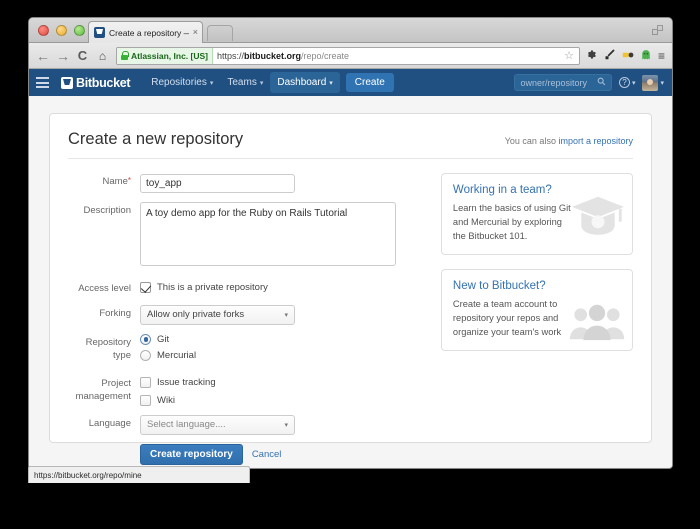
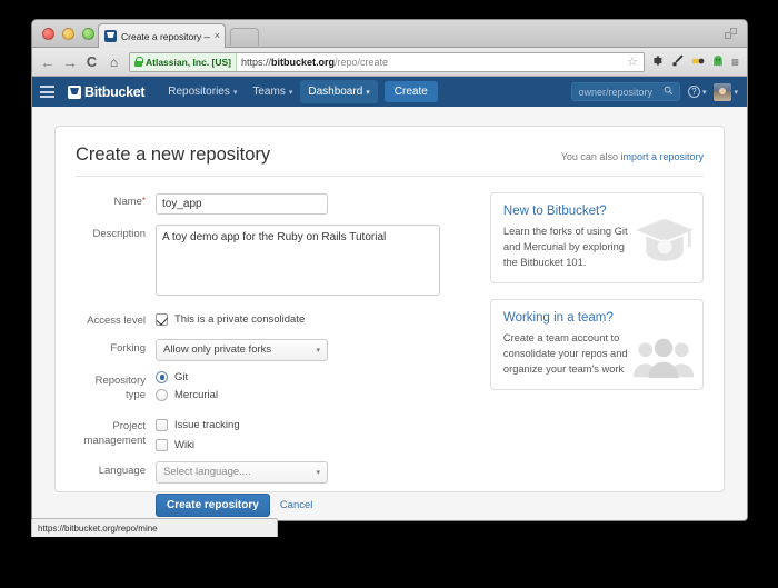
  Create a repository —
  ×
  ←
  →
  C
  ⌂
  Atlassian, Inc. [US]
  https://bitbucket.org/repo/create
  ☆
  ≡
  Bitbucket
  Repositories
  Teams
  Dashboard
  Create
  owner/repository
  ?
  Create a new repository
  You can also import a repository
  Name*
  toy_app
  Description
  A toy demo app for the Ruby on Rails Tutorial
  Access level
- This is a private repository
+ This is a private consolidate
  Forking
  Allow only private forks
  Repository type
  Git
  Mercurial
  Project
  management
  Issue tracking
  Wiki
  Language
  Select language....
  Create repository
  Cancel
- Working in a team?
+ New to Bitbucket?
- Learn the basics of using Git and Mercurial by exploring the Bitbucket 101.
+ Learn the forks of using Git and Mercurial by exploring the Bitbucket 101.
- New to Bitbucket?
+ Working in a team?
- Create a team account to repository your repos and organize your team's work
+ Create a team account to consolidate your repos and organize your team's work
  https://bitbucket.org/repo/mine
